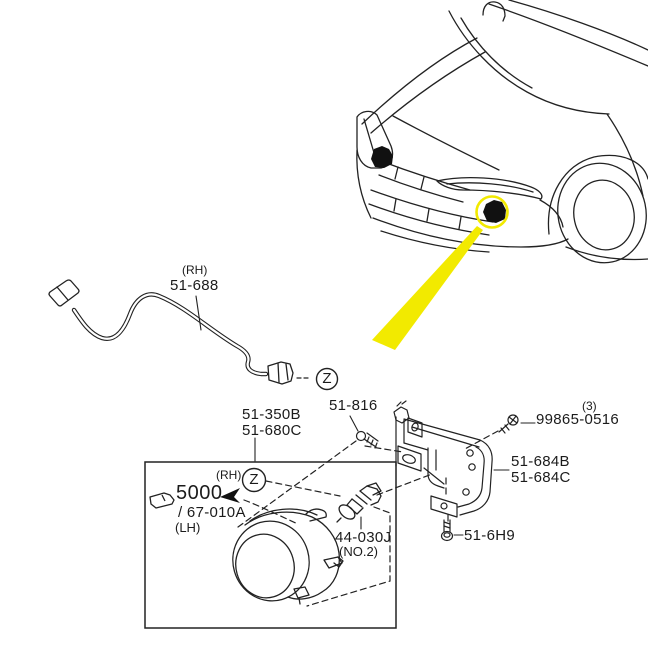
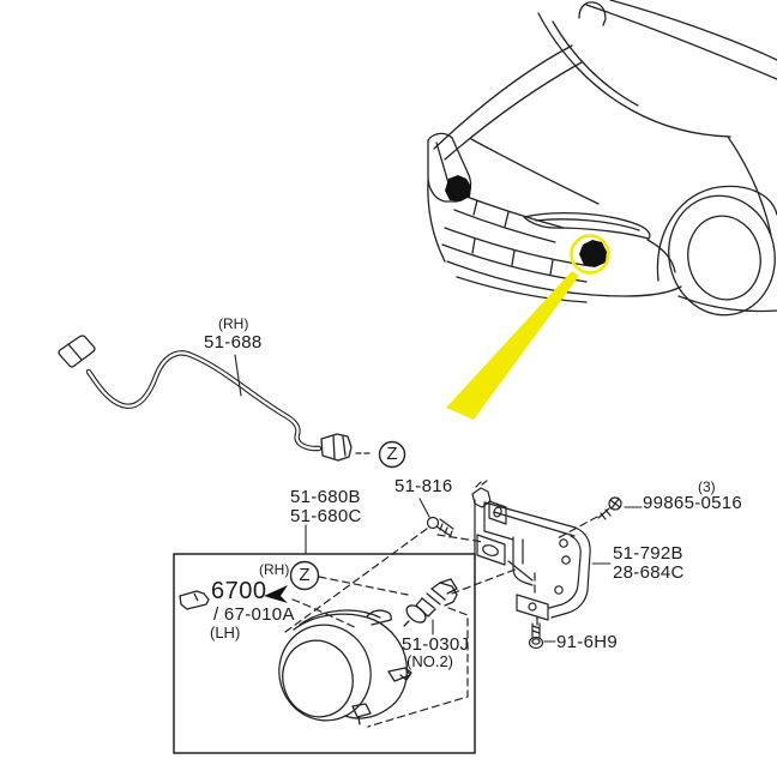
  (RH)
  51-688
  Z
  51-816
  (3)
  99865-0516
- 51-684B
+ 51-792B
- 51-684C
+ 28-684C
- 51-350B
+ 51-680B
  51-680C
  (RH)
  Z
- 5000
+ 6700
  / 67-010A
  (LH)
- 44-030J
+ 51-030J
  (NO.2)
- 51-6H9
+ 91-6H9
